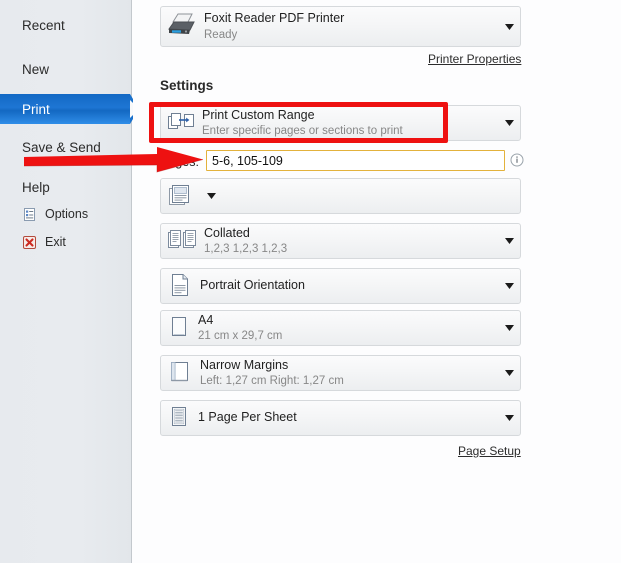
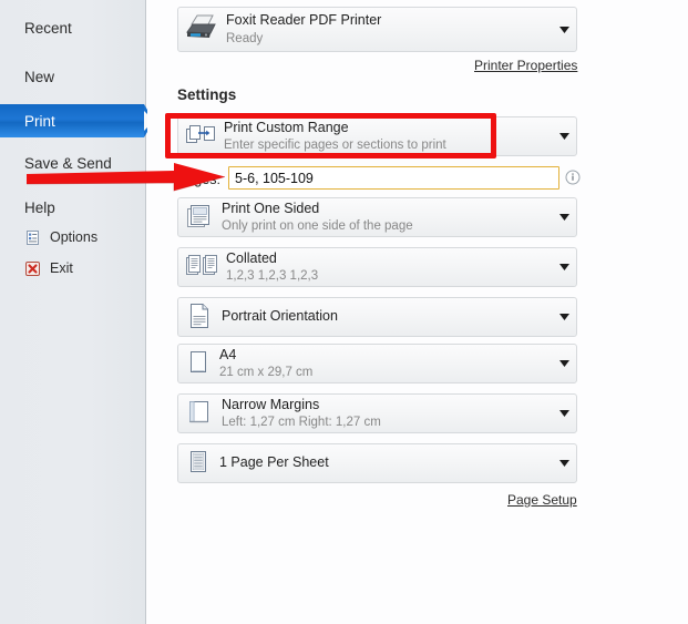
  Recent
  New
  Print
  Save & Send
  Help
  Options
  Exit
  Foxit Reader PDF Printer
  Ready
  Printer Properties
  Settings
  Print Custom Range
  Enter specific pages or sections to print
  5-6, 105-109
+ Print One Sided
+ Only print on one side of the page
  Collated
  1,2,3 1,2,3 1,2,3
  Portrait Orientation
  A4
  21 cm x 29,7 cm
  Narrow Margins
  Left: 1,27 cm Right: 1,27 cm
  1 Page Per Sheet
  Page Setup
